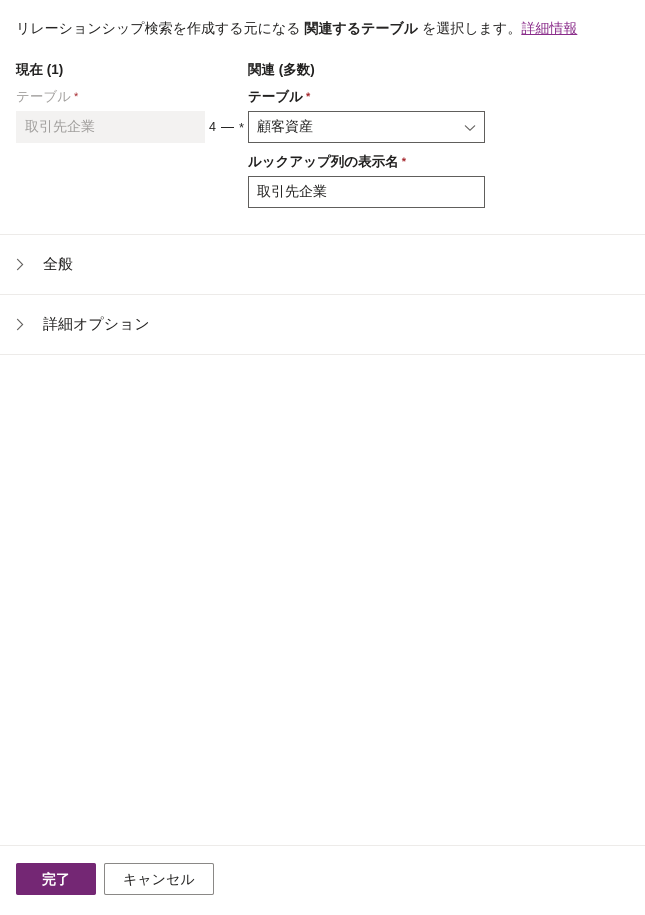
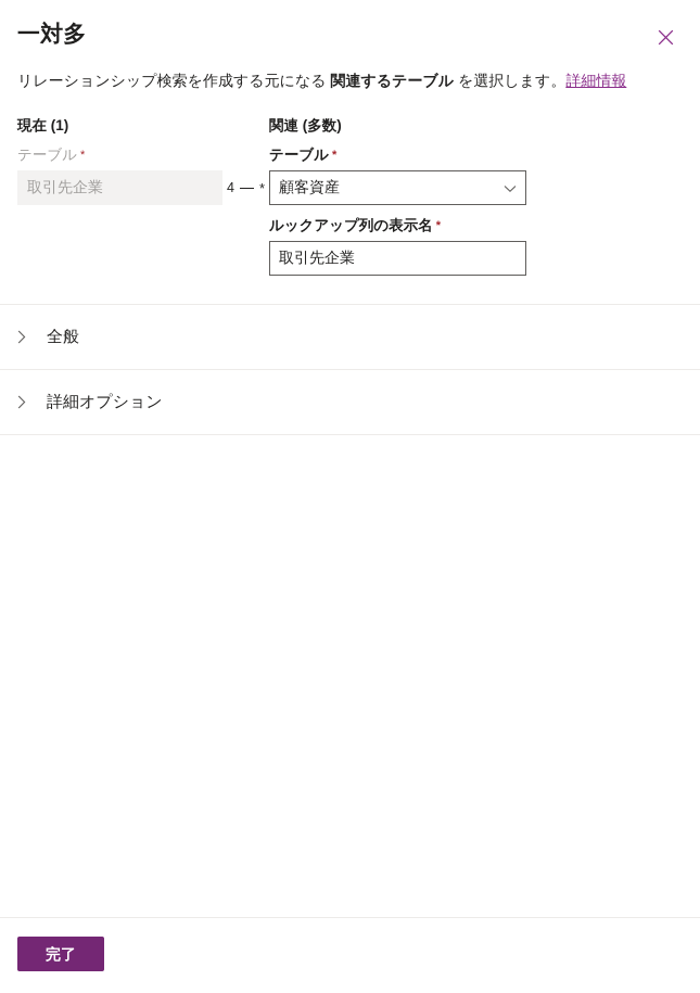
+ 一対多
  リレーションシップ検索を作成する元になる 関連するテーブル を選択します。詳細情報
  現在 (1)
  テーブル *
  取引先企業
  4
  *
  関連 (多数)
  テーブル *
  顧客資産
  ルックアップ列の表示名 *
  取引先企業
  全般
  詳細オプション
  完了
- キャンセル
